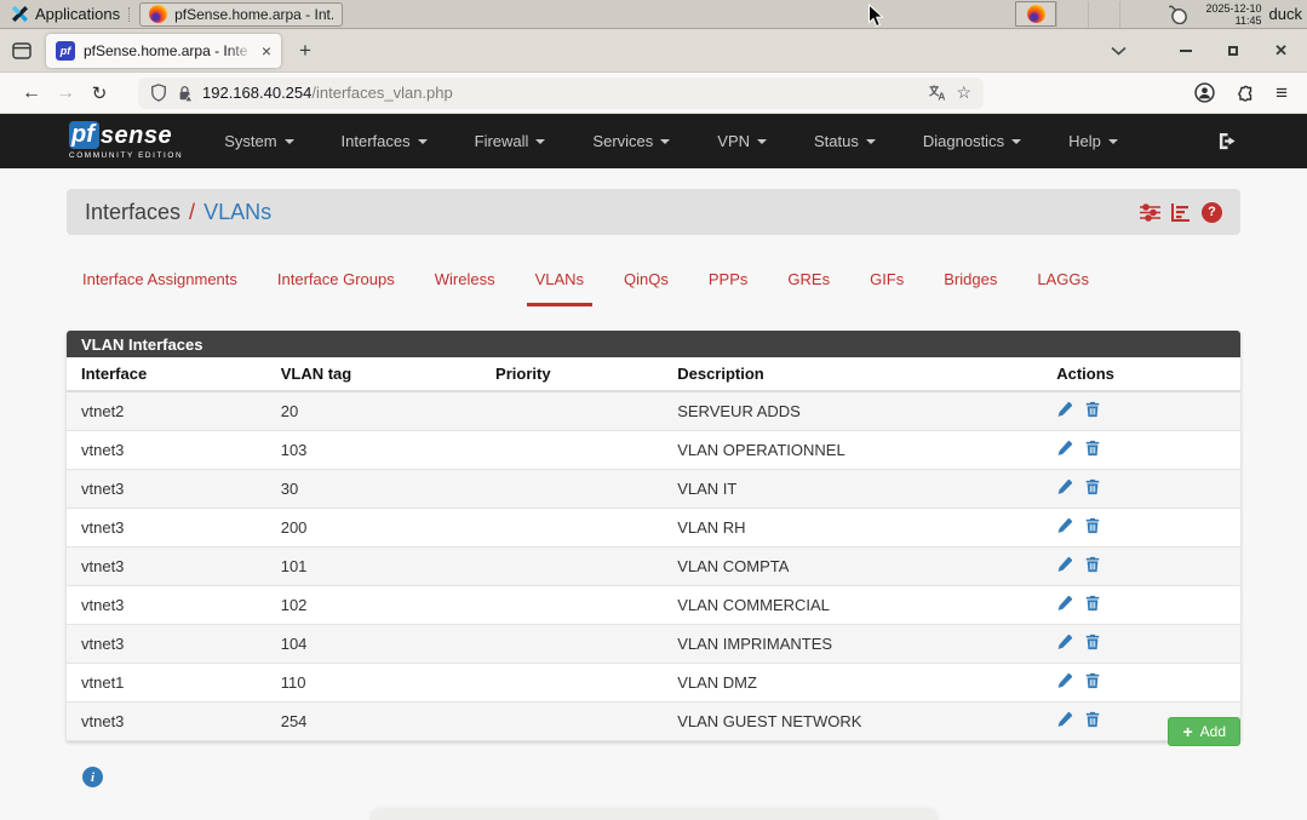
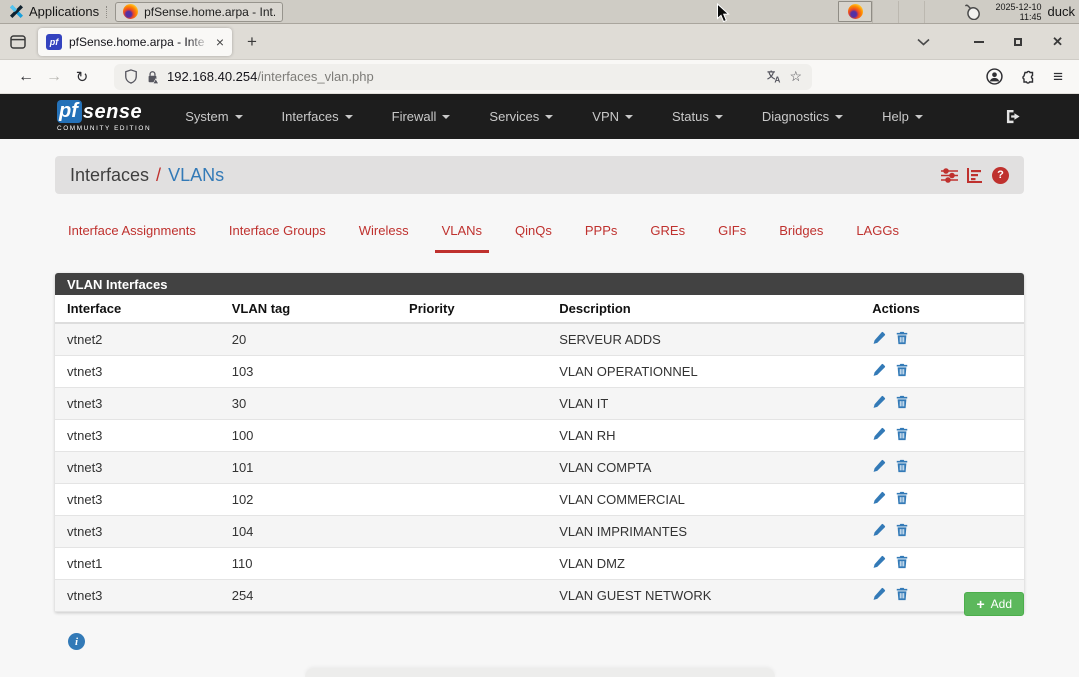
  Applications
  pfSense.home.arpa - Int.
  2025-12-10
  11:45
  duck
  pf
  pfSense.home.arpa - Inte
  ×
  +
  ✕
  ←
  →
  ↻
  192.168.40.254/interfaces_vlan.php
  A
  ☆
  ≡
  pf
  sense
  System
  Interfaces
  Firewall
  Services
  VPN
  Status
  Diagnostics
  Help
  Interfaces
  /
  VLANs
  ?
  Interface Assignments
  Interface Groups
  Wireless
  VLANs
  QinQs
  PPPs
  GREs
  GIFs
  Bridges
  LAGGs
  VLAN Interfaces
  Interface	VLAN tag	Priority	Description	Actions
  vtnet2	20		SERVEUR ADDS
  vtnet3	103		VLAN OPERATIONNEL
  vtnet3	30		VLAN IT
- vtnet3	200		VLAN RH
+ vtnet3	100		VLAN RH
  vtnet3	101		VLAN COMPTA
  vtnet3	102		VLAN COMMERCIAL
  vtnet3	104		VLAN IMPRIMANTES
  vtnet1	110		VLAN DMZ
  vtnet3	254		VLAN GUEST NETWORK
  +
  Add
  i
